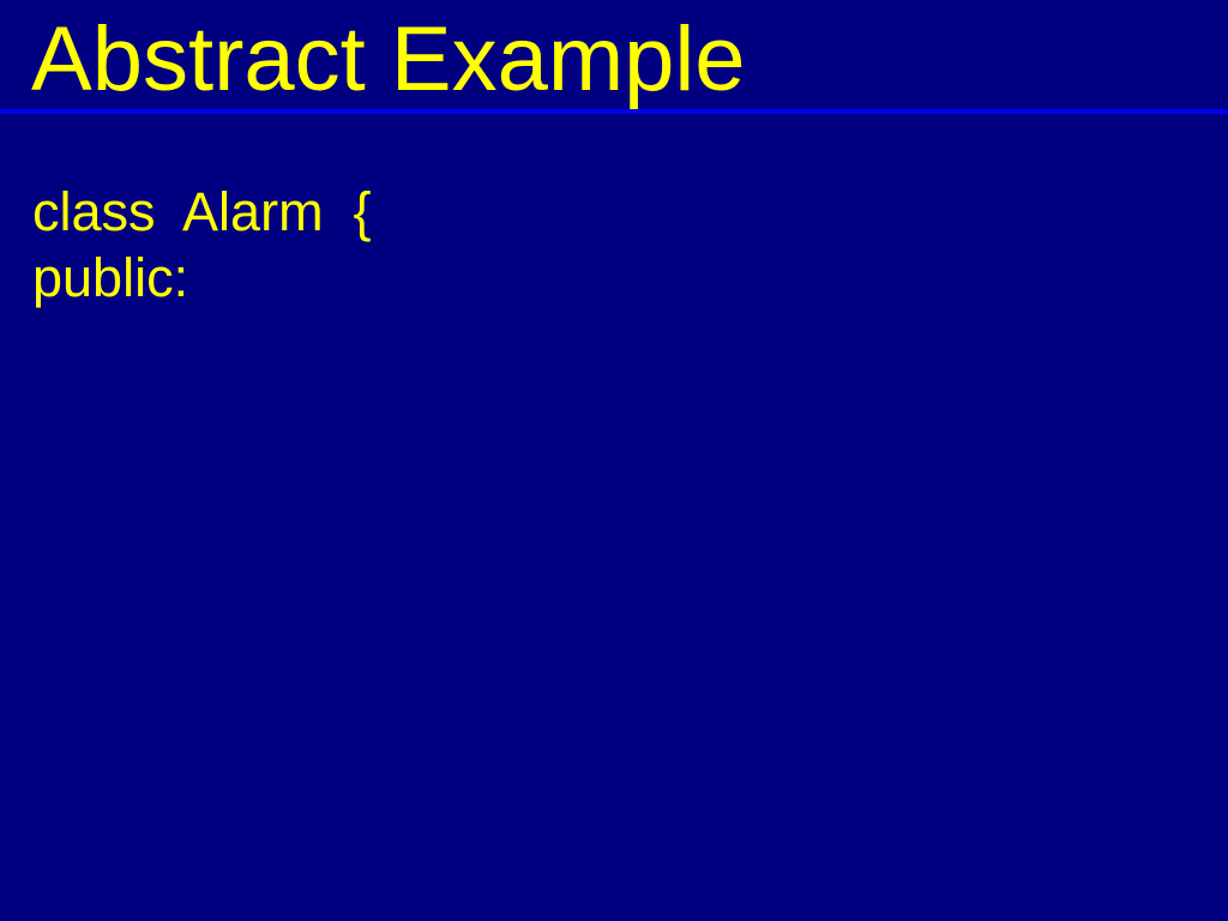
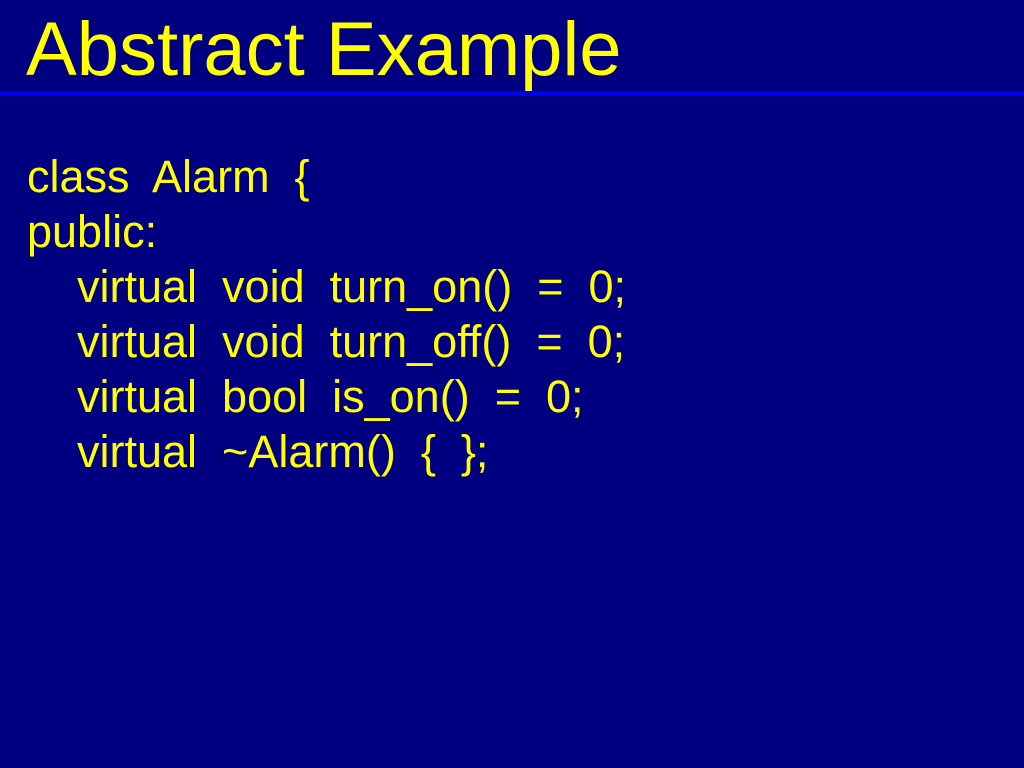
  Abstract Example
  class Alarm {
  public:
+ virtual void turn_on() = 0;
+ virtual void turn_off() = 0;
+ virtual bool is_on() = 0;
+ virtual ~Alarm() { };
